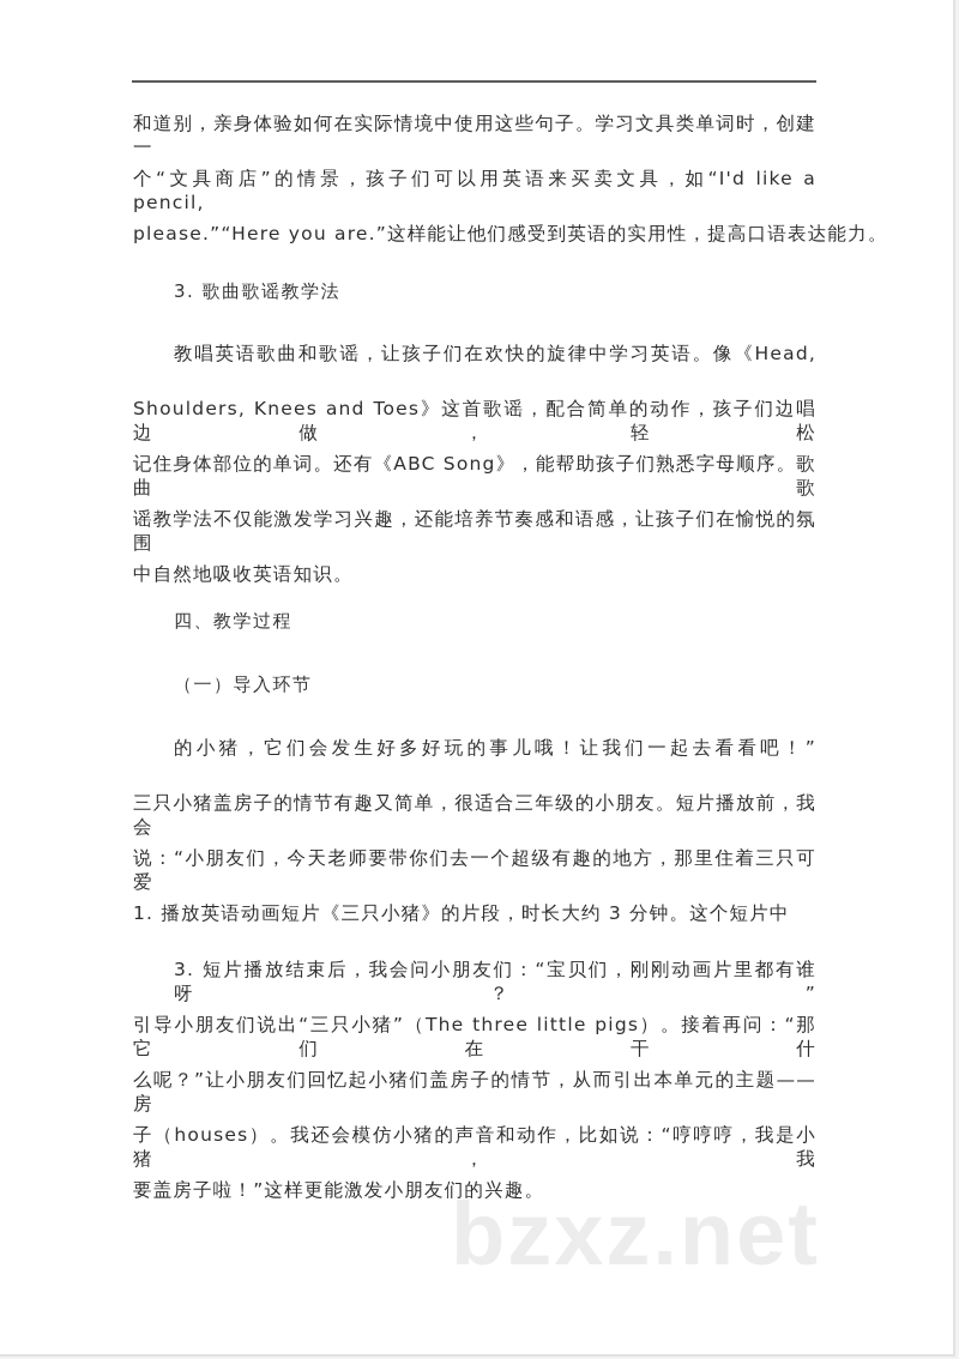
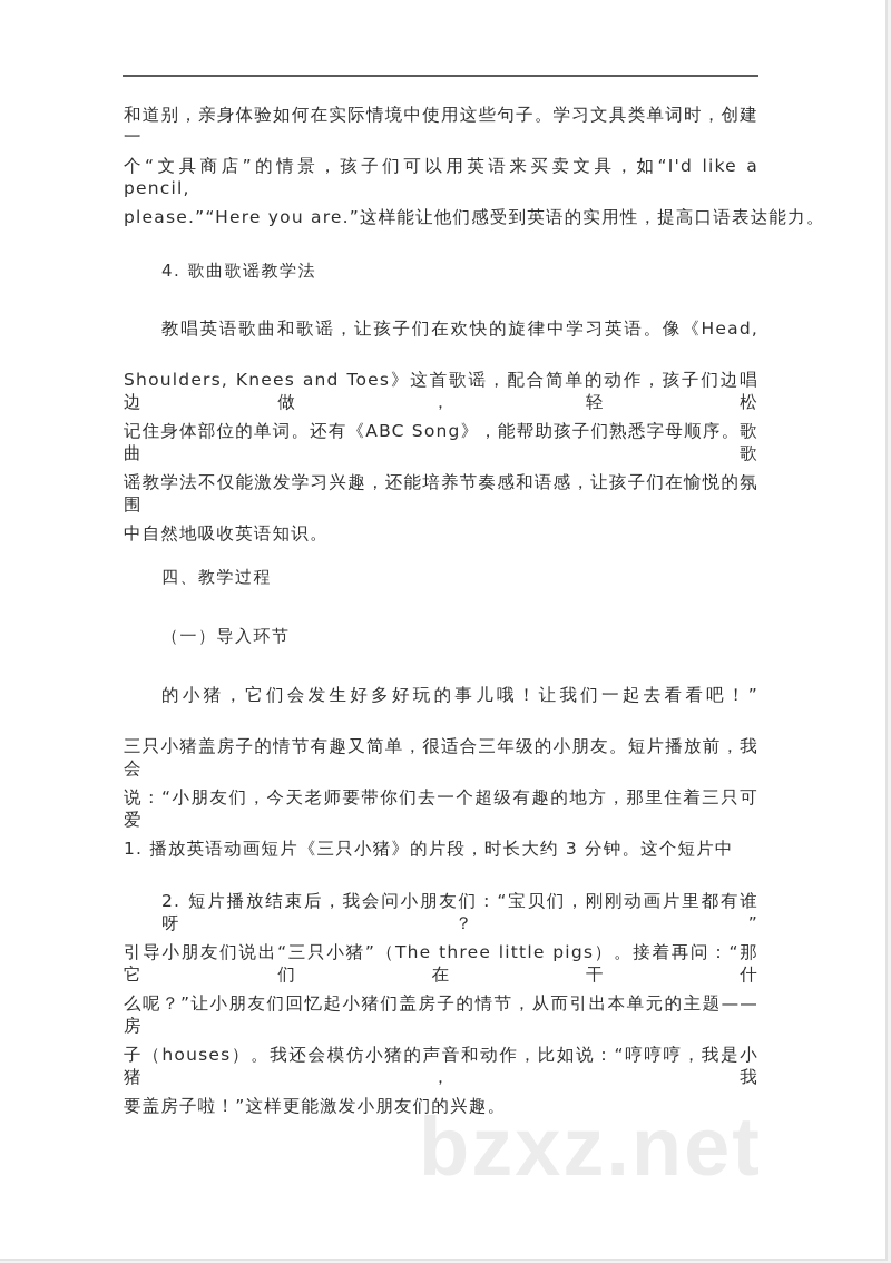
  和道别，亲身体验如何在实际情境中使用这些句子。学习文具类单词时，创建一
  个“文具商店”的情景，孩子们可以用英语来买卖文具，如“I'd like a pencil,
  please.”“Here you are.”这样能让他们感受到英语的实用性，提高口语表达能力。
- 3. 歌曲歌谣教学法
+ 4. 歌曲歌谣教学法
  教唱英语歌曲和歌谣，让孩子们在欢快的旋律中学习英语。像《Head,
  Shoulders, Knees and Toes》这首歌谣，配合简单的动作，孩子们边唱边做，轻松
  记住身体部位的单词。还有《ABC Song》，能帮助孩子们熟悉字母顺序。歌曲歌
  谣教学法不仅能激发学习兴趣，还能培养节奏感和语感，让孩子们在愉悦的氛围
  中自然地吸收英语知识。
  四、教学过程
  （一）导入环节
  的小猪，它们会发生好多好玩的事儿哦！让我们一起去看看吧！”
  三只小猪盖房子的情节有趣又简单，很适合三年级的小朋友。短片播放前，我会
  说：“小朋友们，今天老师要带你们去一个超级有趣的地方，那里住着三只可爱
  1. 播放英语动画短片《三只小猪》的片段，时长大约 3 分钟。这个短片中
- 3. 短片播放结束后，我会问小朋友们：“宝贝们，刚刚动画片里都有谁呀？”
+ 2. 短片播放结束后，我会问小朋友们：“宝贝们，刚刚动画片里都有谁呀？”
  引导小朋友们说出“三只小猪”（The three little pigs）。接着再问：“那它们在干什
  么呢？”让小朋友们回忆起小猪们盖房子的情节，从而引出本单元的主题——房
  子（houses）。我还会模仿小猪的声音和动作，比如说：“哼哼哼，我是小猪，我
  要盖房子啦！”这样更能激发小朋友们的兴趣。
  bzxz.net
